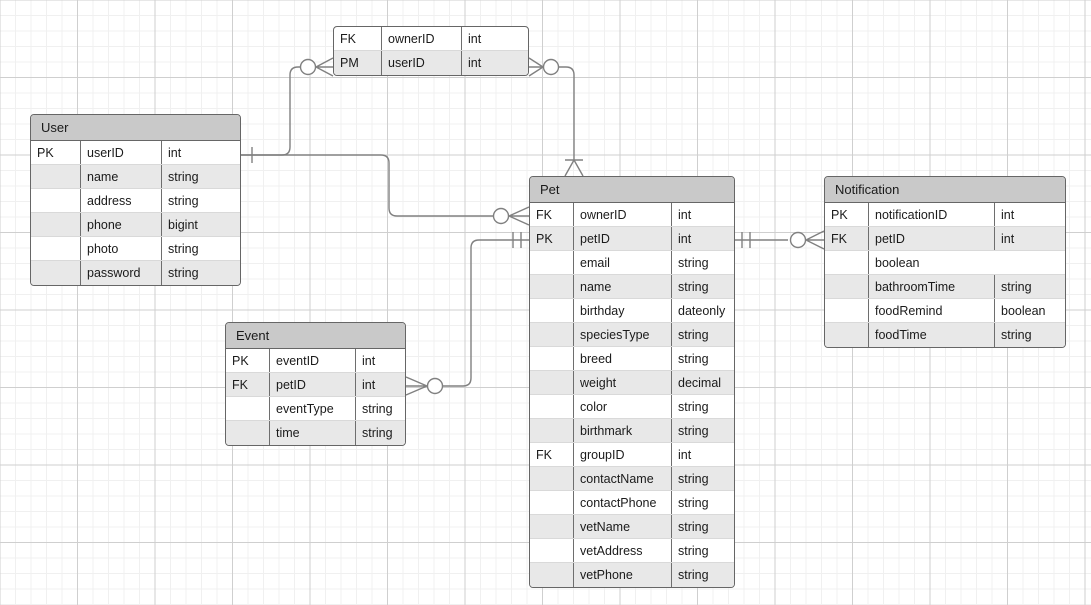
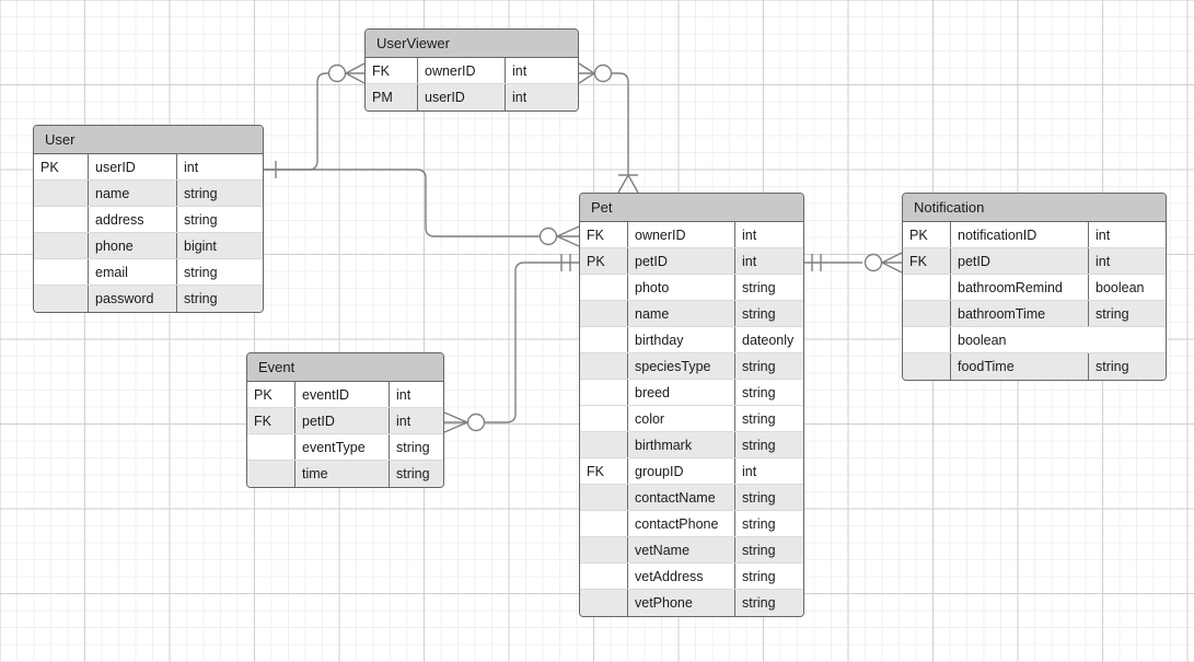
+ UserViewer
  FK
  ownerID
  int
  PM
  userID
  int
  User
  PK
  userID
  int
  name
  string
  address
  string
  phone
  bigint
- photo
+ email
  string
  password
  string
  Pet
  FK
  ownerID
  int
  PK
  petID
  int
- email
+ photo
  string
  name
  string
  birthday
  dateonly
  speciesType
  string
  breed
  string
- weight
- decimal
  color
  string
  birthmark
  string
  FK
  groupID
  int
  contactName
  string
  contactPhone
  string
  vetName
  string
  vetAddress
  string
  vetPhone
  string
  Notification
  PK
  notificationID
  int
  FK
  petID
  int
+ bathroomRemind
  boolean
  bathroomTime
  string
- foodRemind
  boolean
  foodTime
  string
  Event
  PK
  eventID
  int
  FK
  petID
  int
  eventType
  string
  time
  string
